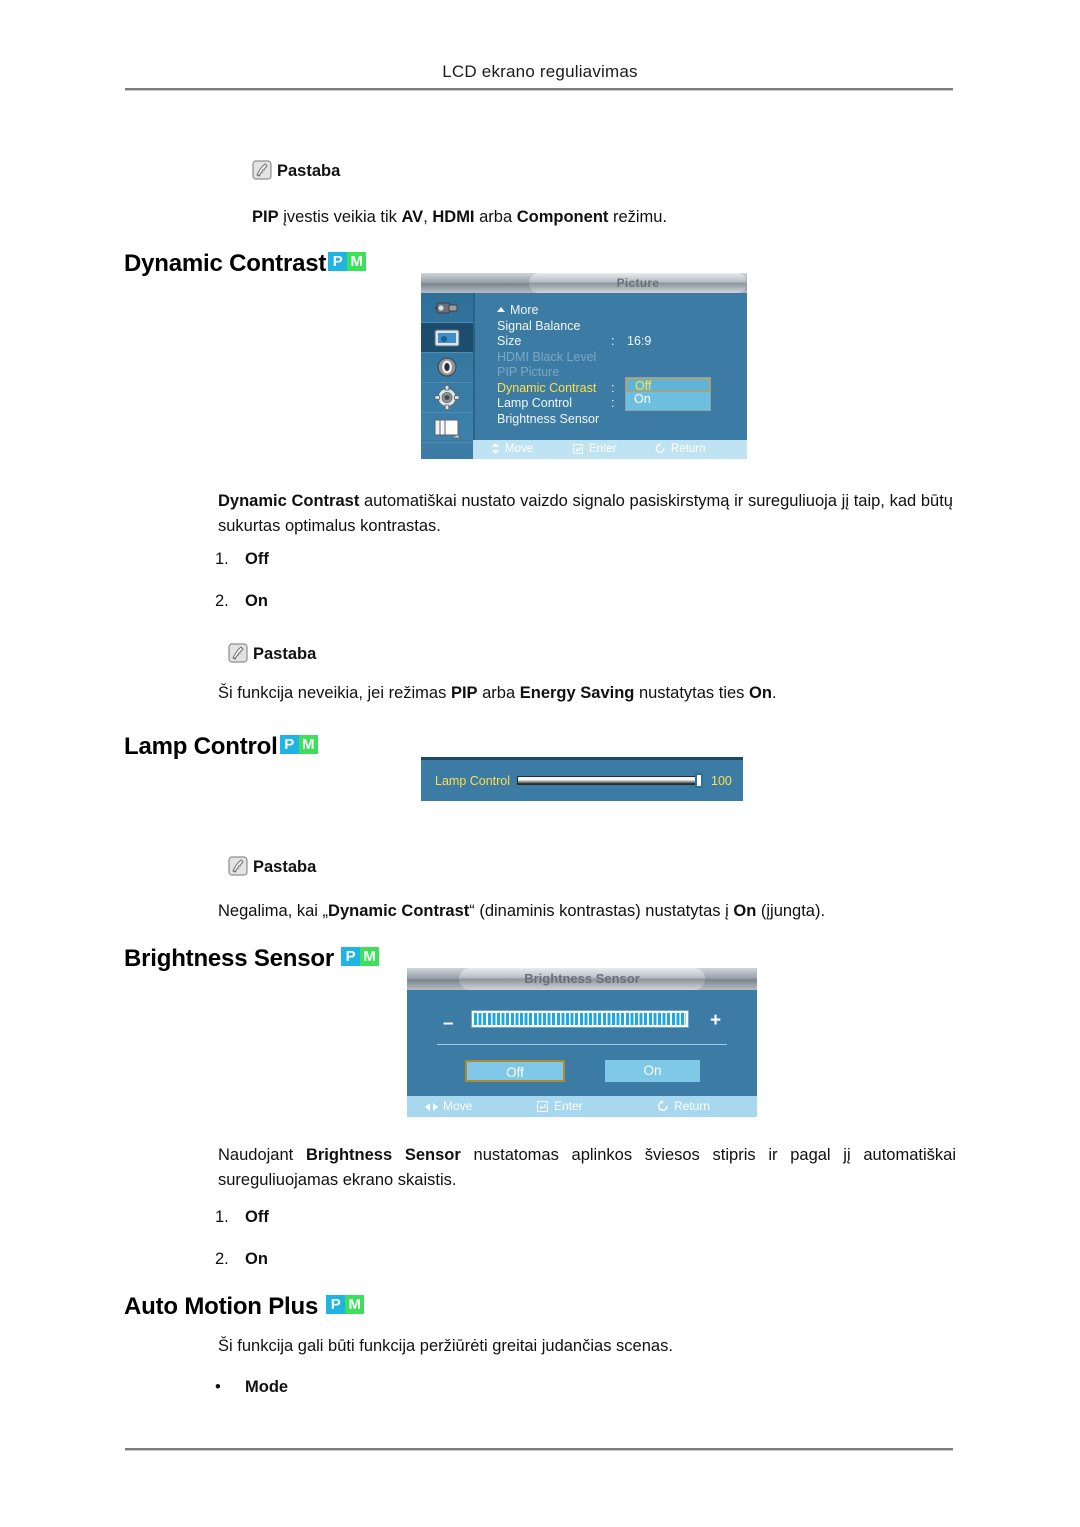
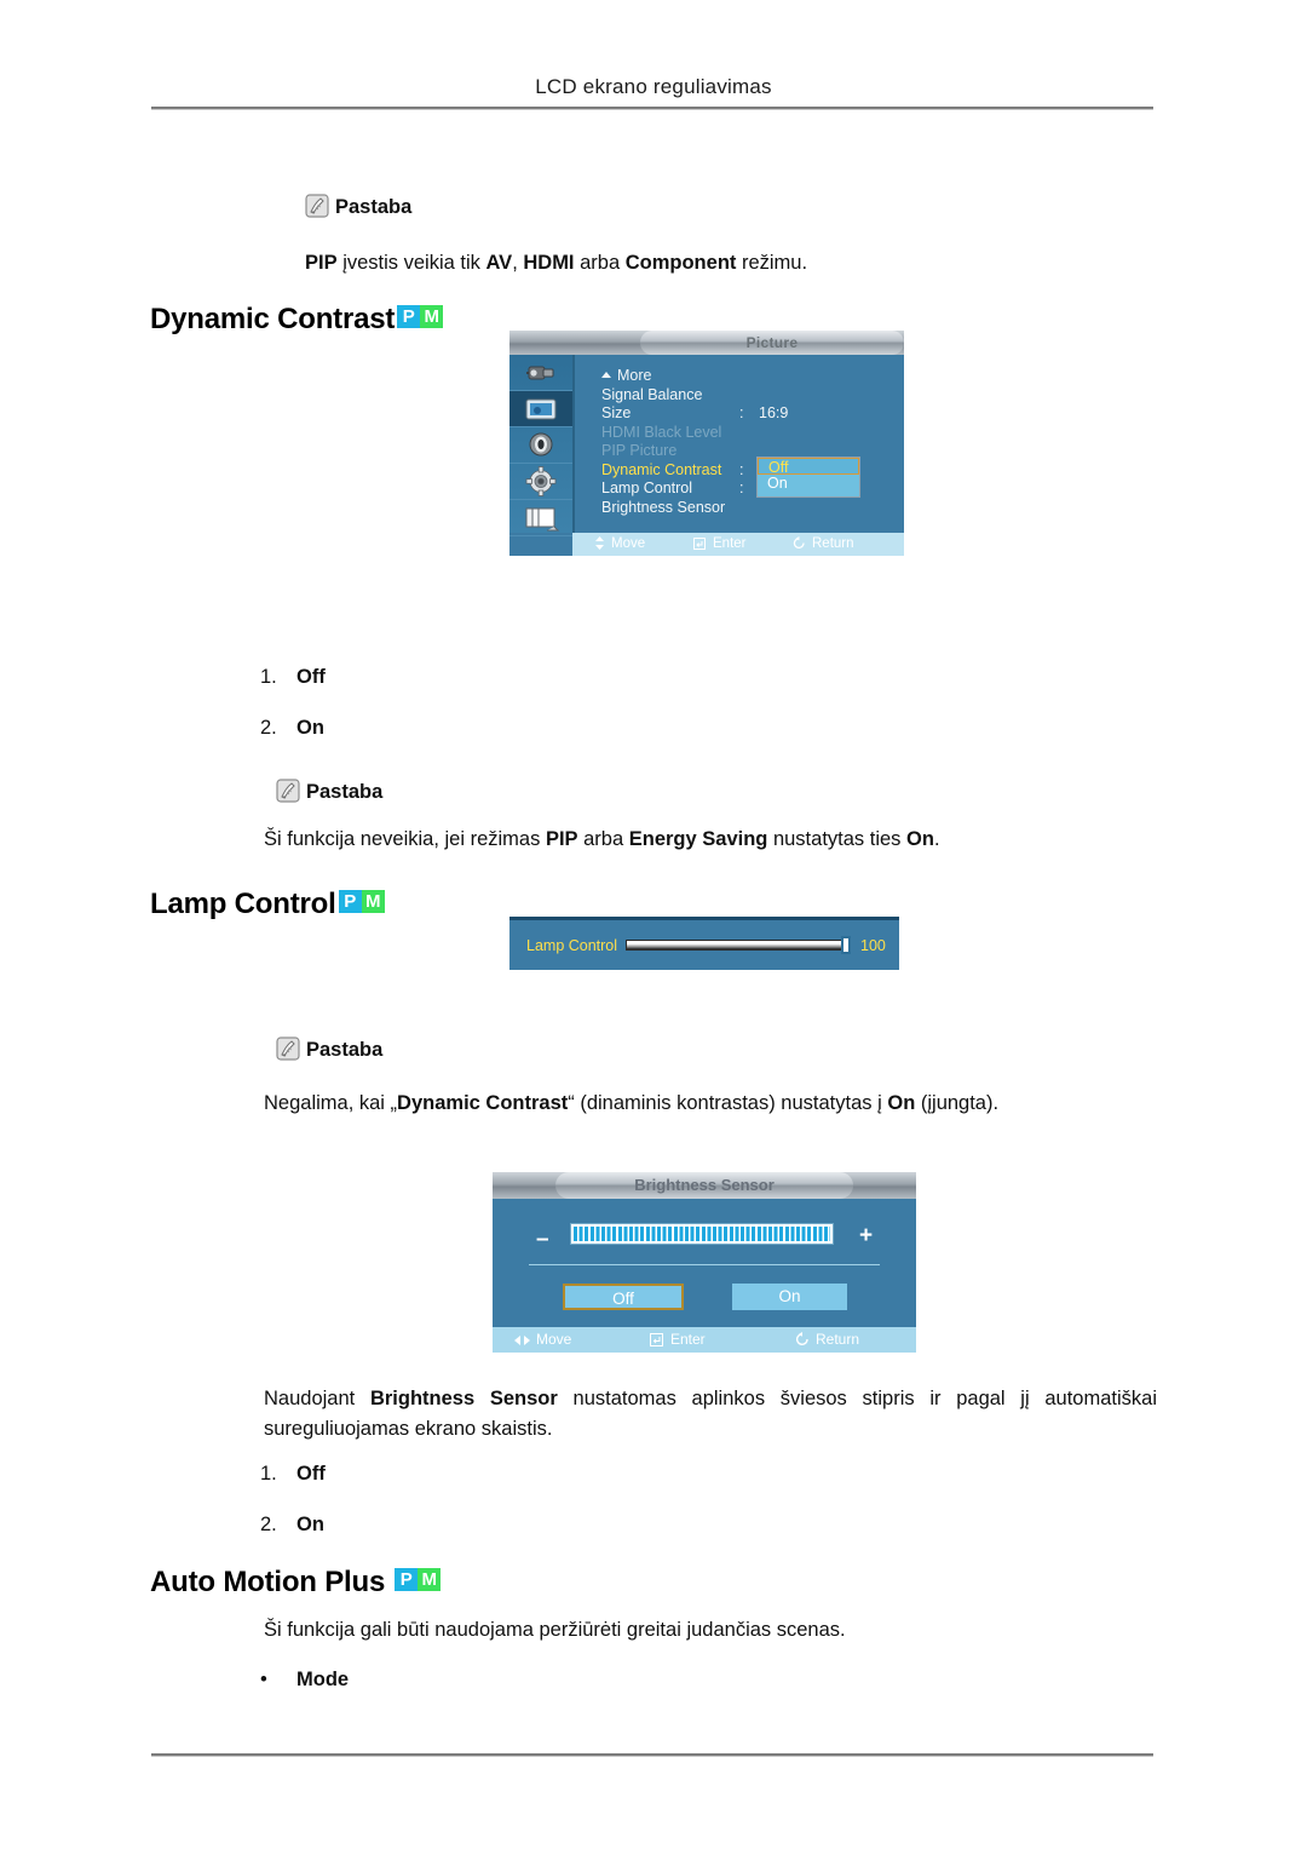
  LCD ekrano reguliavimas
  Pastaba
  PIP įvestis veikia tik AV, HDMI arba Component režimu.
  Dynamic Contrast P M
  Picture
  More
  Signal Balance
  Size
  :
  16:9
  HDMI Black Level
  PIP Picture
  Dynamic Contrast
  :
  Lamp Control
  :
  Brightness Sensor
  Off
  On
  Move
  Enter
  Return
- Dynamic Contrast automatiškai nustato vaizdo signalo pasiskirstymą ir sureguliuoja jį taip, kad būtų sukurtas optimalus kontrastas.
  1. Off
  2. On
  Pastaba
  Ši funkcija neveikia, jei režimas PIP arba Energy Saving nustatytas ties On.
  Lamp Control P M
  Lamp Control
  100
  Pastaba
  Negalima, kai „Dynamic Contrast“ (dinaminis kontrastas) nustatytas į On (įjungta).
- Brightness Sensor P M
  Brightness Sensor
  –
  +
  Off
  On
  Move
  Enter
  Return
  Naudojant Brightness Sensor nustatomas aplinkos šviesos stipris ir pagal jį automatiškai sureguliuojamas ekrano skaistis.
  1. Off
  2. On
  Auto Motion Plus P M
- Ši funkcija gali būti funkcija peržiūrėti greitai judančias scenas.
+ Ši funkcija gali būti naudojama peržiūrėti greitai judančias scenas.
  • Mode
